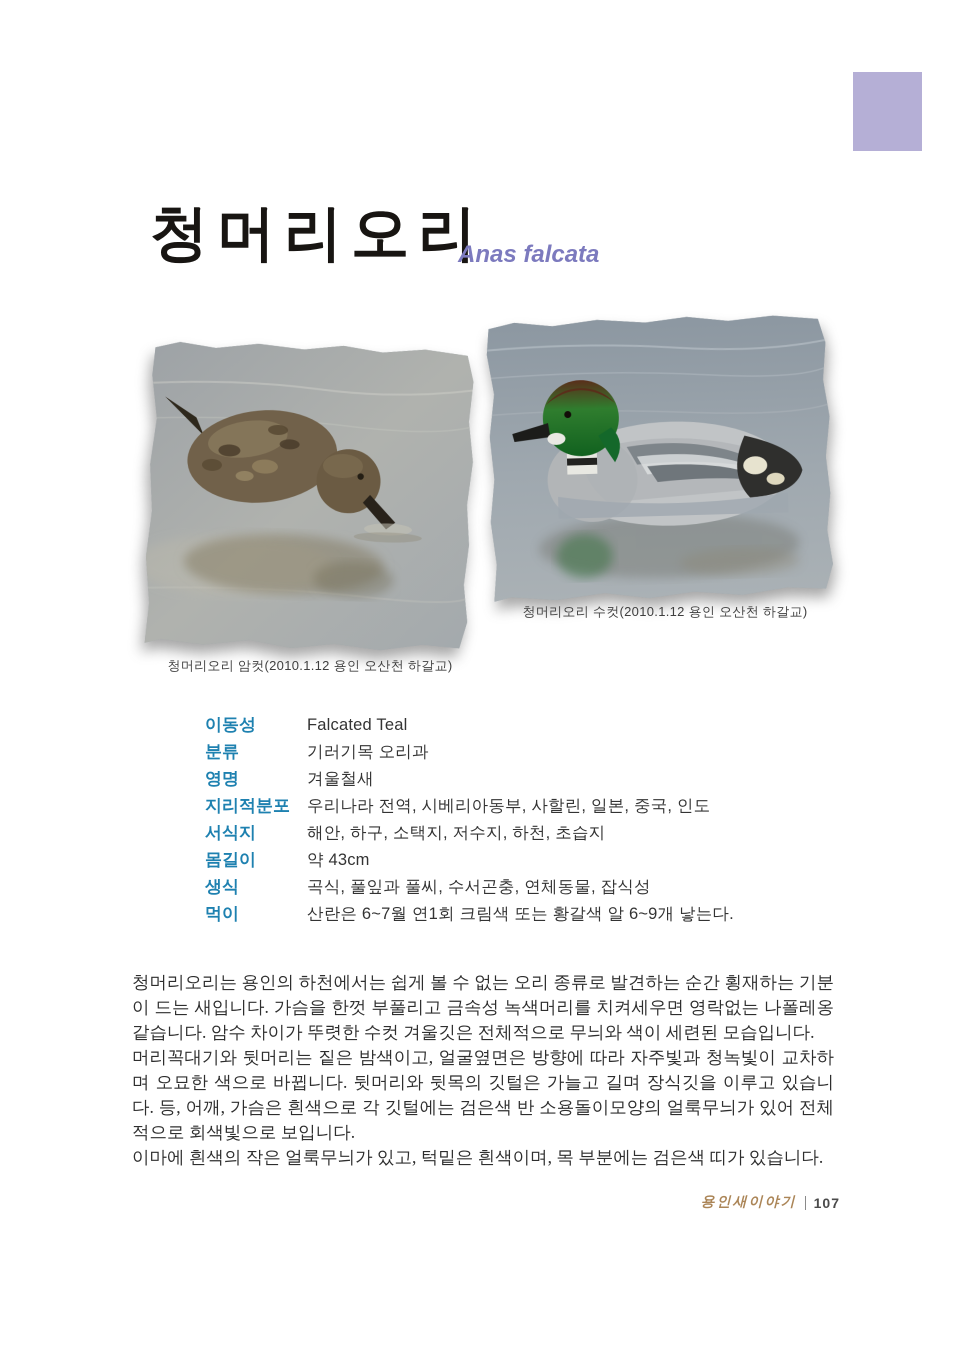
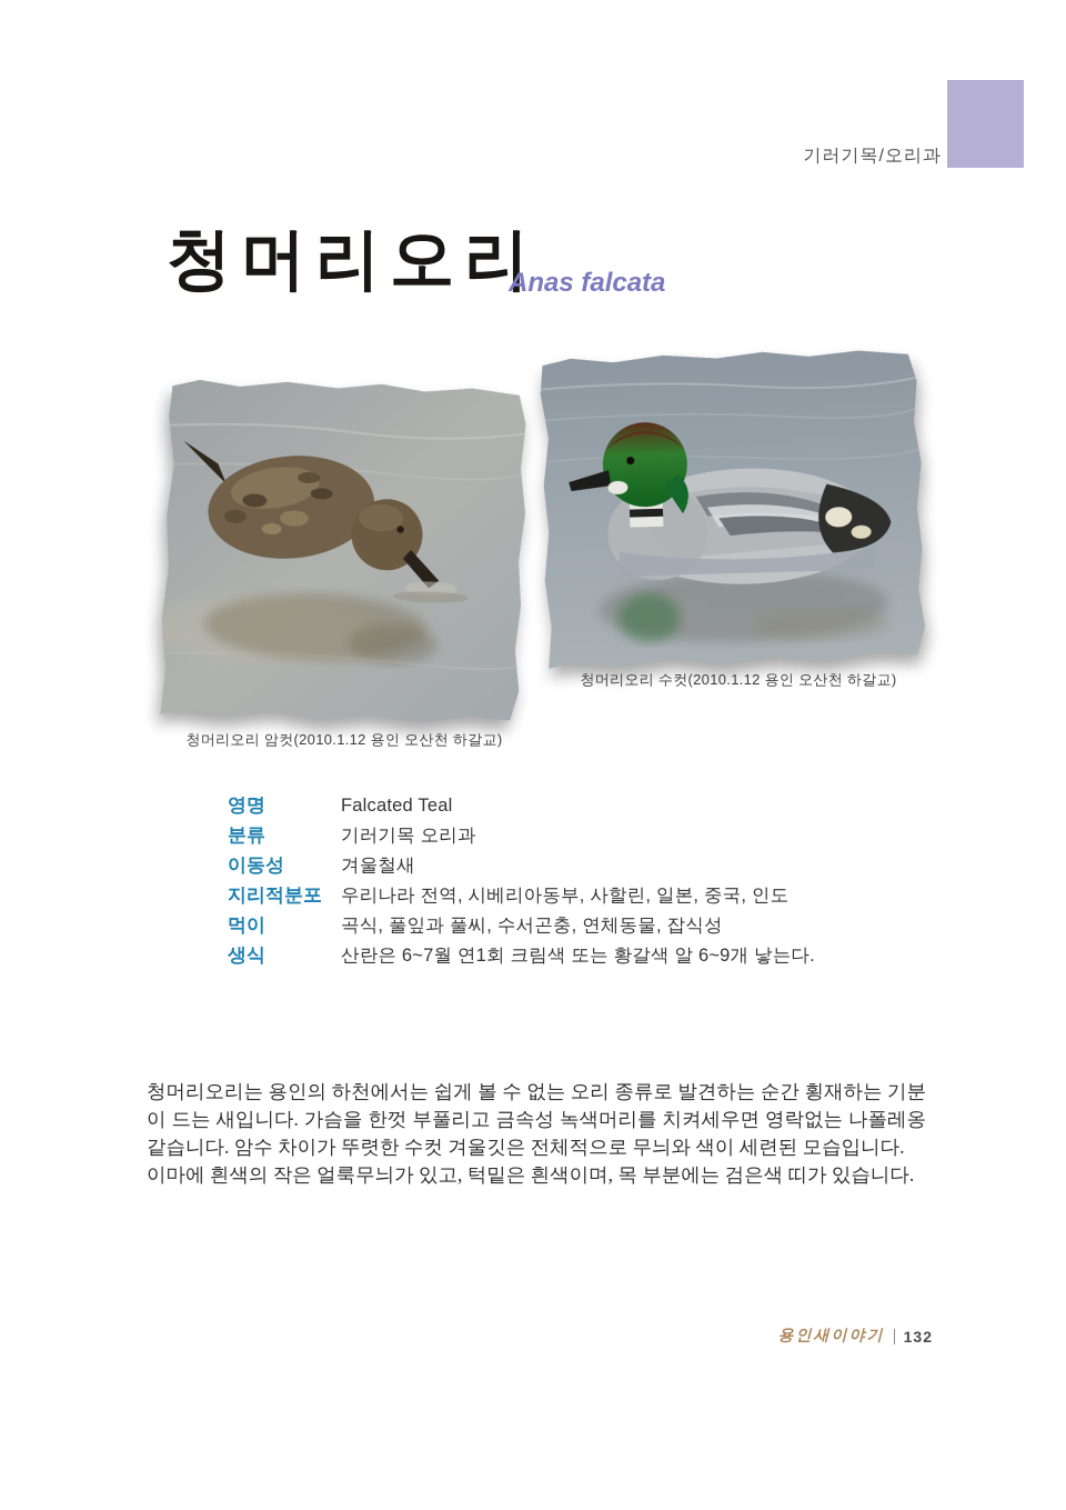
+ 기러기목/오리과
  청머리오리
  Anas falcata
  청머리오리 암컷(2010.1.12 용인 오산천 하갈교)
  청머리오리 수컷(2010.1.12 용인 오산천 하갈교)
- 이동성
+ 영명
  Falcated Teal
  분류
  기러기목 오리과
- 영명
+ 이동성
  겨울철새
  지리적분포
  우리나라 전역, 시베리아동부, 사할린, 일본, 중국, 인도
- 서식지
- 해안, 하구, 소택지, 저수지, 하천, 초습지
- 몸길이
- 약 43cm
- 생식
+ 먹이
  곡식, 풀잎과 풀씨, 수서곤충, 연체동물, 잡식성
- 먹이
+ 생식
  산란은 6~7월 연1회 크림색 또는 황갈색 알 6~9개 낳는다.
  청머리오리는 용인의 하천에서는 쉽게 볼 수 없는 오리 종류로 발견하는 순간 횡재하는 기분이 드는 새입니다. 가슴을 한껏 부풀리고 금속성 녹색머리를 치켜세우면 영락없는 나폴레옹 같습니다. 암수 차이가 뚜렷한 수컷 겨울깃은 전체적으로 무늬와 색이 세련된 모습입니다.
- 머리꼭대기와 뒷머리는 짙은 밤색이고, 얼굴옆면은 방향에 따라 자주빛과 청녹빛이 교차하며 오묘한 색으로 바뀝니다. 뒷머리와 뒷목의 깃털은 가늘고 길며 장식깃을 이루고 있습니다. 등, 어깨, 가슴은 흰색으로 각 깃털에는 검은색 반 소용돌이모양의 얼룩무늬가 있어 전체적으로 회색빛으로 보입니다.
  이마에 흰색의 작은 얼룩무늬가 있고, 턱밑은 흰색이며, 목 부분에는 검은색 띠가 있습니다.
  용인새이야기
- 107
+ 132
